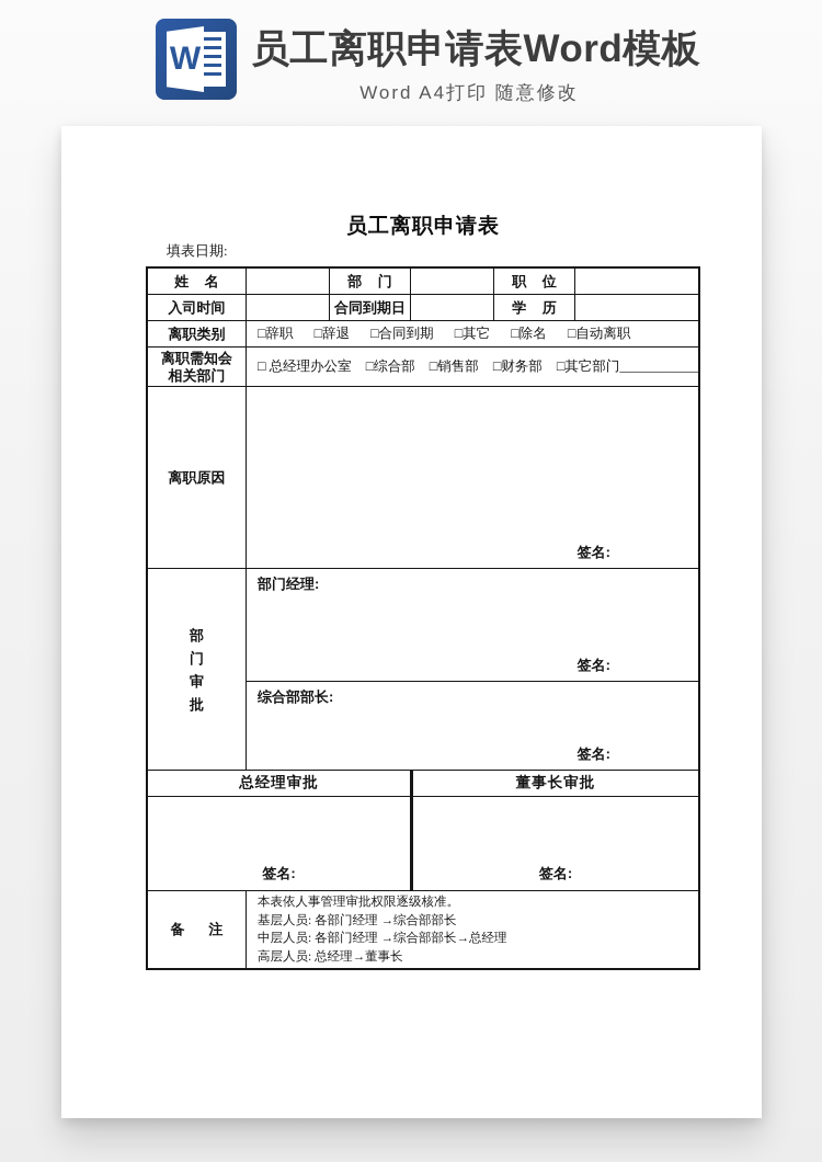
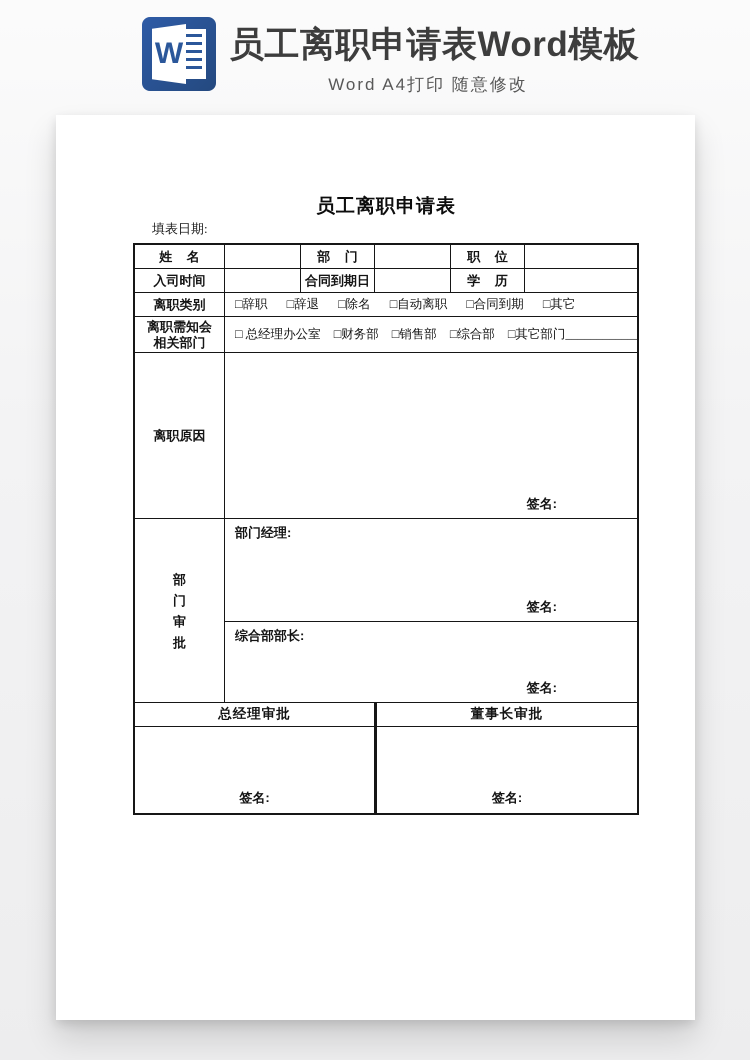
  W
  员工离职申请表Word模板
  Word A4打印 随意修改
  员工离职申请表
  填表日期:
  姓 名
  部 门
  职 位
  入司时间
  合同到期日
  学 历
  离职类别
  □辞职
  □辞退
- □合同到期
+ □除名
- □其它
+ □自动离职
- □除名
+ □合同到期
- □自动离职
+ □其它
  离职需知会
  相关部门
  □ 总经理办公室
- □综合部
+ □财务部
  □销售部
- □财务部
+ □综合部
  □其它部门___________
  离职原因
  签名:
  部
  门
  审
  批
  部门经理:
  签名:
  综合部部长:
  签名:
  总经理审批
  董事长审批
  签名:
  签名:
- 备 注
- 本表依人事管理审批权限逐级核准。
- 基层人员: 各部门经理 →综合部部长
- 中层人员: 各部门经理 →综合部部长→总经理
- 高层人员: 总经理→董事长
